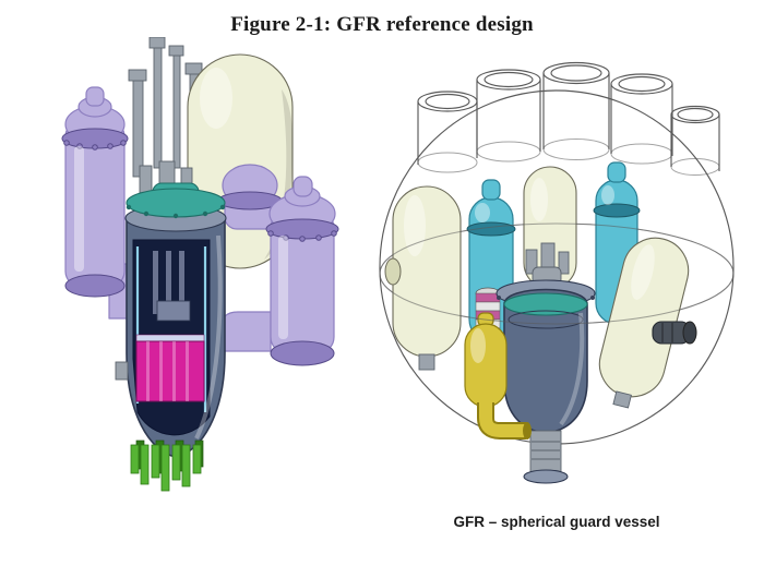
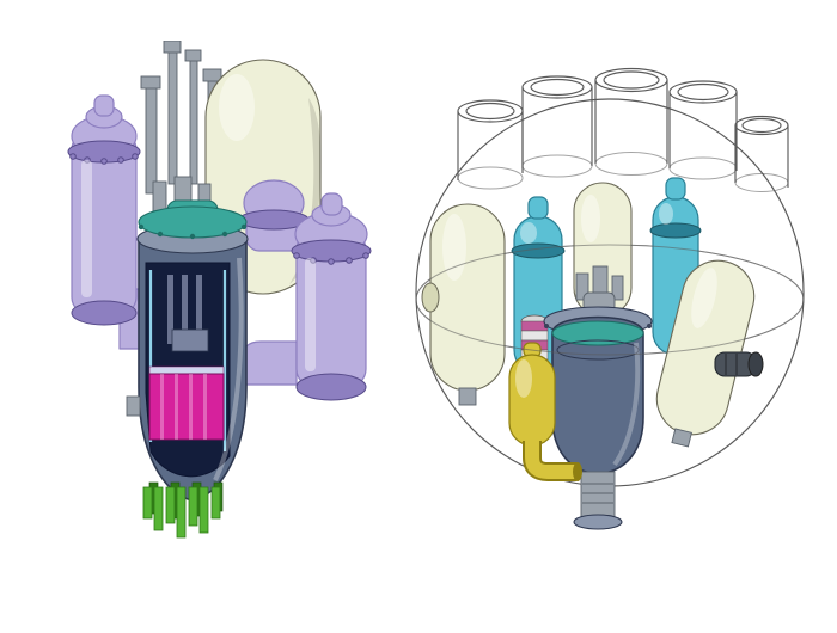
- Figure 2-1: GFR reference design
- GFR – spherical guard vessel
